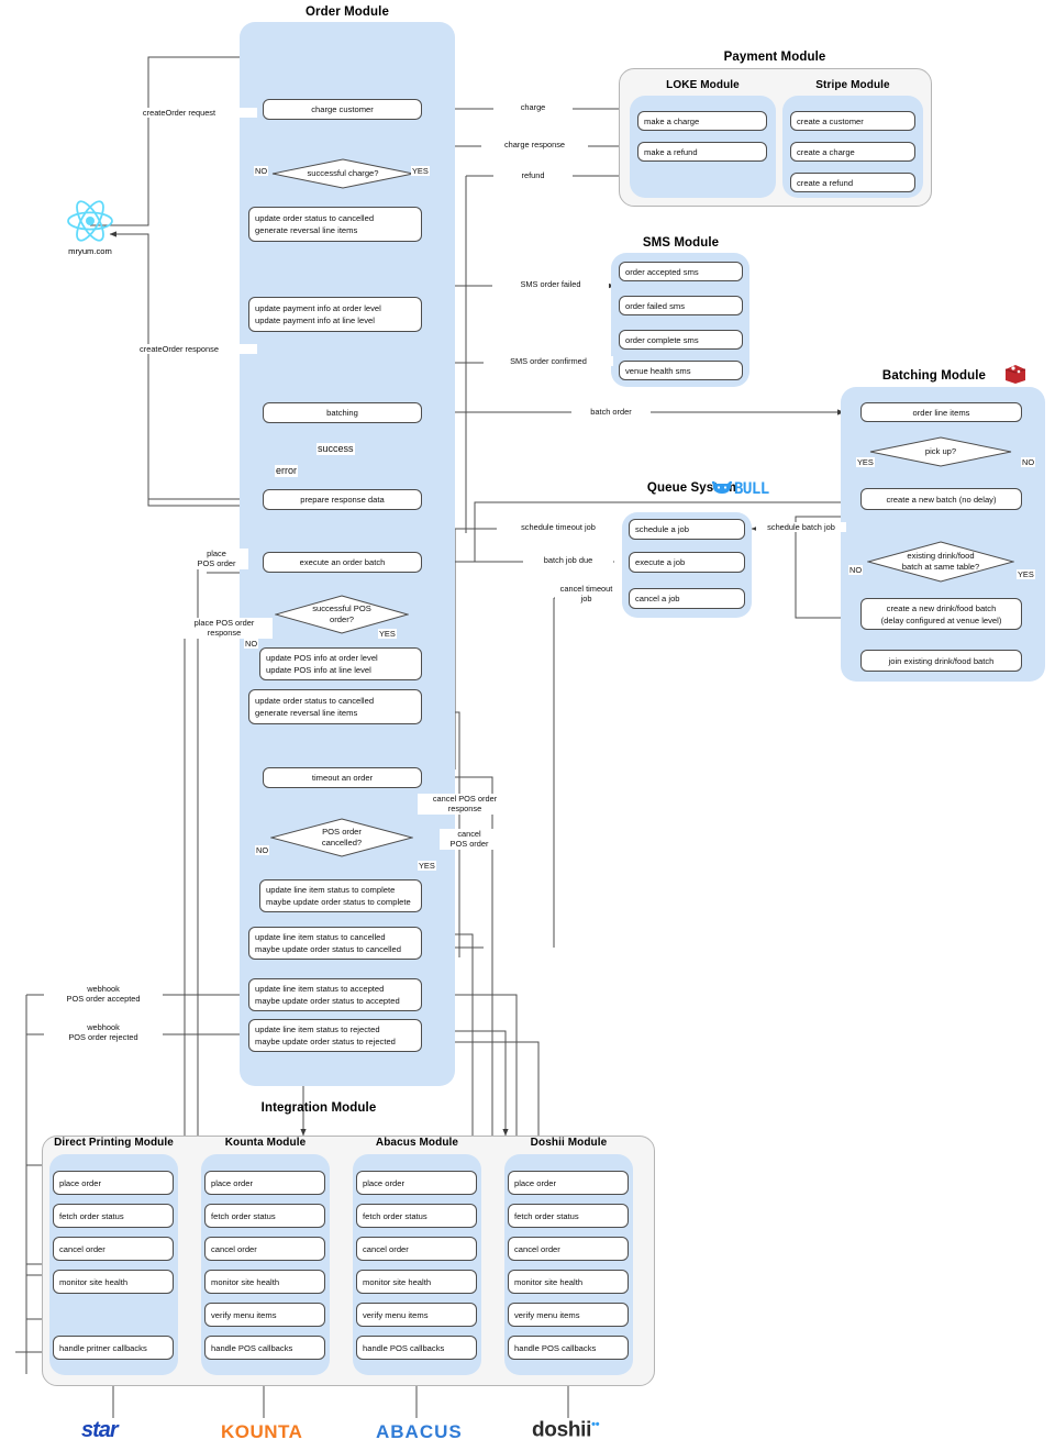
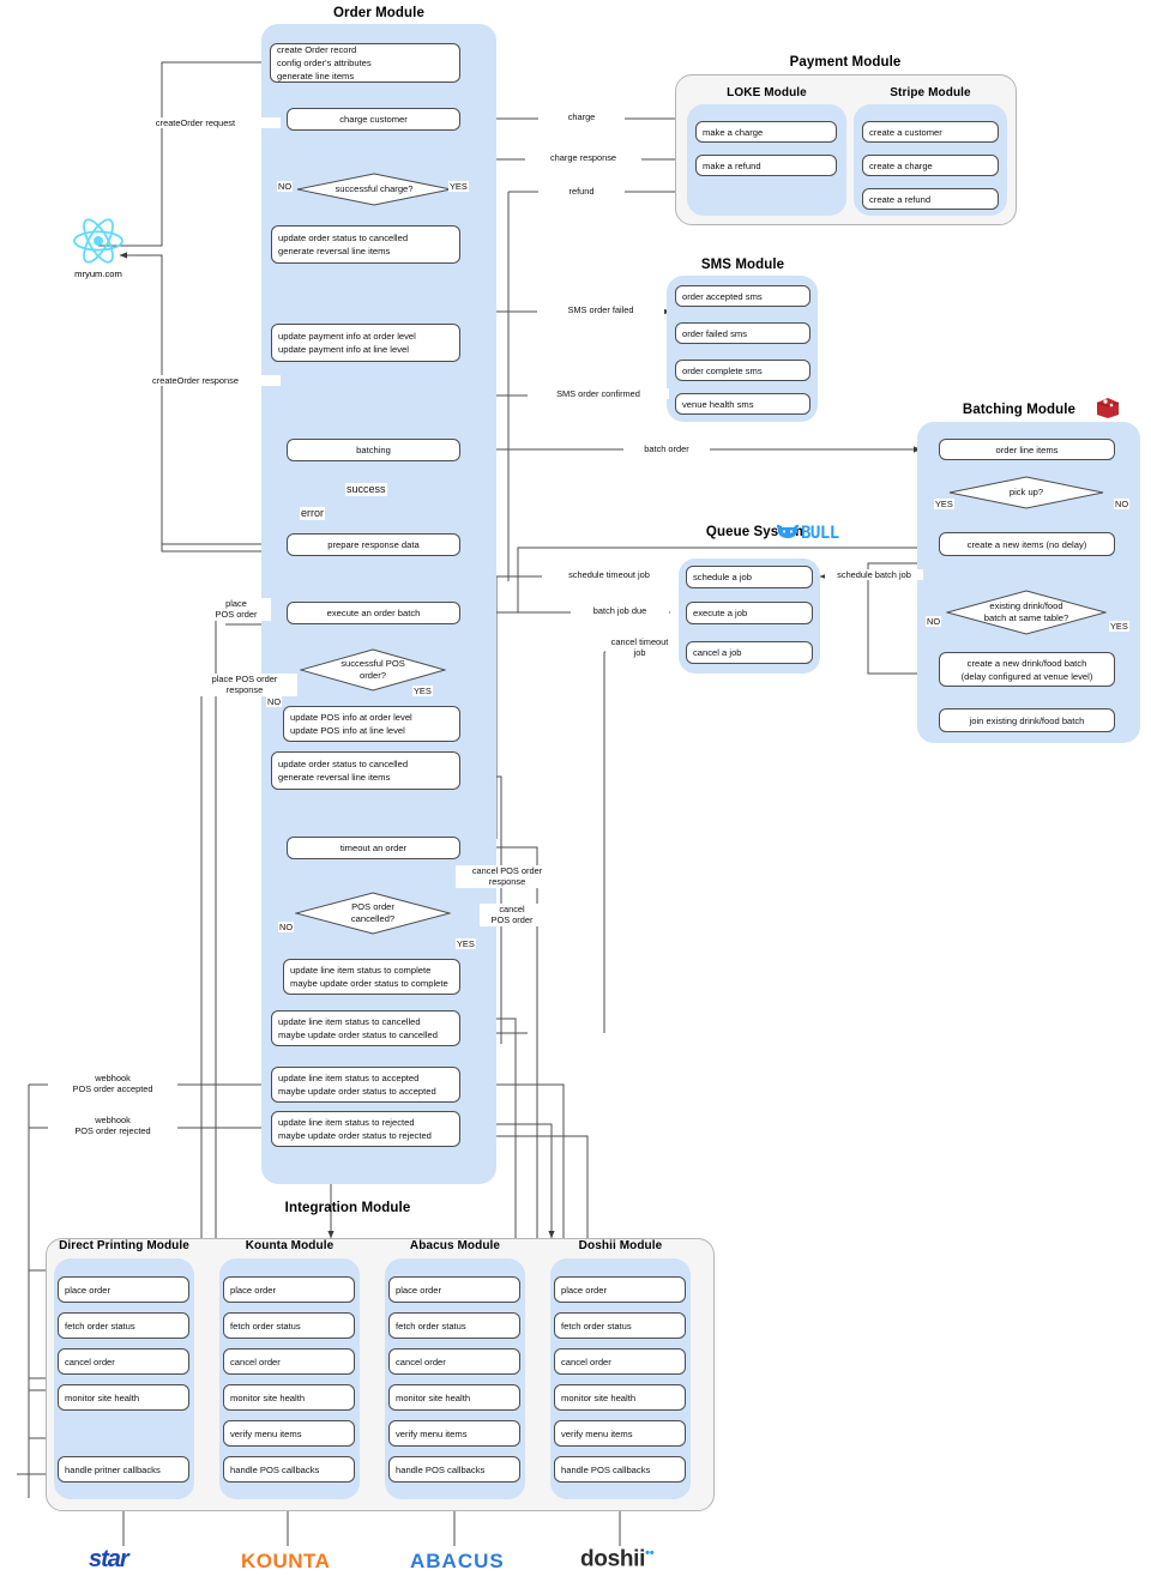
  mryum.com
  Order Module
+ create Order record
+ config order's attributes
+ generate line items
  charge customer
  successful charge?
  NO
  YES
  update order status to cancelled
  generate reversal line items
  update payment info at order level
  update payment info at line level
  batching
  success
  error
  prepare response data
  execute an order batch
  successful POS
  order?
  YES
  NO
  update POS info at order level
  update POS info at line level
  update order status to cancelled
  generate reversal line items
  timeout an order
  POS order
  cancelled?
  NO
  YES
  update line item status to complete
  maybe update order status to complete
  update line item status to cancelled
  maybe update order status to cancelled
  update line item status to accepted
  maybe update order status to accepted
  update line item status to rejected
  maybe update order status to rejected
  Payment Module
  LOKE Module
  make a charge
  make a refund
  Stripe Module
  create a customer
  create a charge
  create a refund
  SMS Module
  order accepted sms
  order failed sms
  order complete sms
  venue health sms
  Batching Module
  order line items
  pick up?
  YES
  NO
- create a new batch (no delay)
+ create a new items (no delay)
  existing drink/food
  batch at same table?
  NO
  YES
  create a new drink/food batch
  (delay configured at venue level)
  join existing drink/food batch
  Queue Sys
  BULL
  schedule a job
  execute a job
  cancel a job
  Integration Module
  Direct Printing Module
  place order
  fetch order status
  cancel order
  monitor site health
  handle pritner callbacks
  Kounta Module
  place order
  fetch order status
  cancel order
  monitor site health
  verify menu items
  handle POS callbacks
  Abacus Module
  place order
  fetch order status
  cancel order
  monitor site health
  verify menu items
  handle POS callbacks
  Doshii Module
  place order
  fetch order status
  cancel order
  monitor site health
  verify menu items
  handle POS callbacks
  star
  KOUNTA
  ABACUS
  doshii••
  createOrder request
  createOrder response
  charge
  charge response
  refund
  SMS order failed
  SMS order confirmed
  batch order
  schedule timeout job
  batch job due
  cancel timeout
  job
  schedule batch job
  place
  POS order
  place POS order
  response
  cancel POS order
  response
  cancel
  POS order
  webhook
  POS order accepted
  webhook
  POS order rejected
